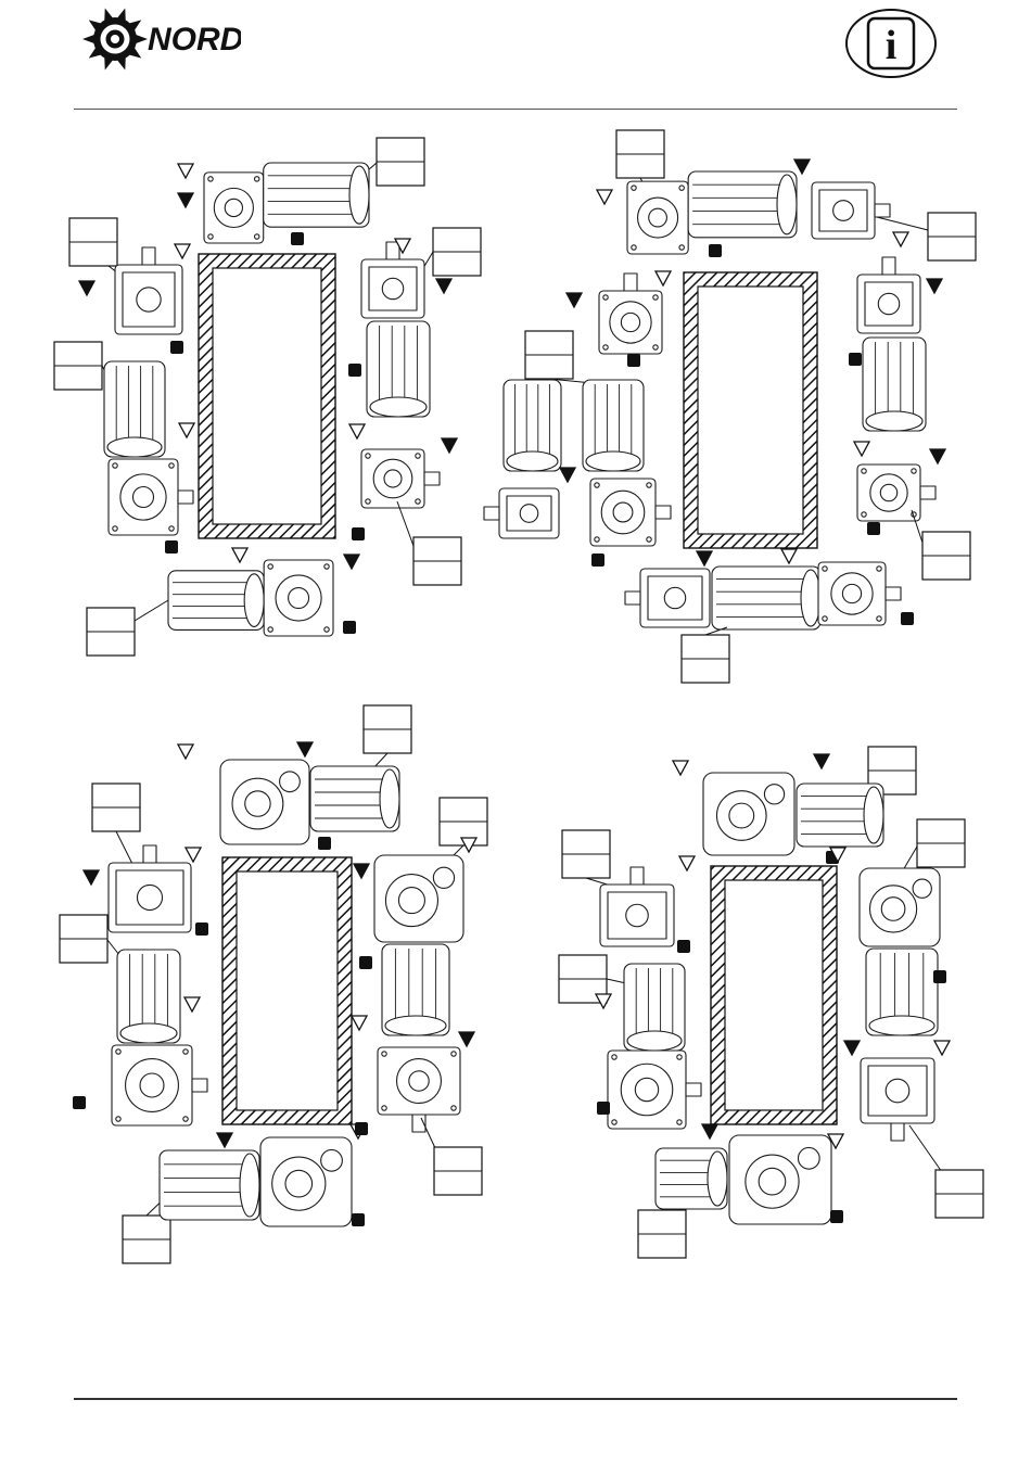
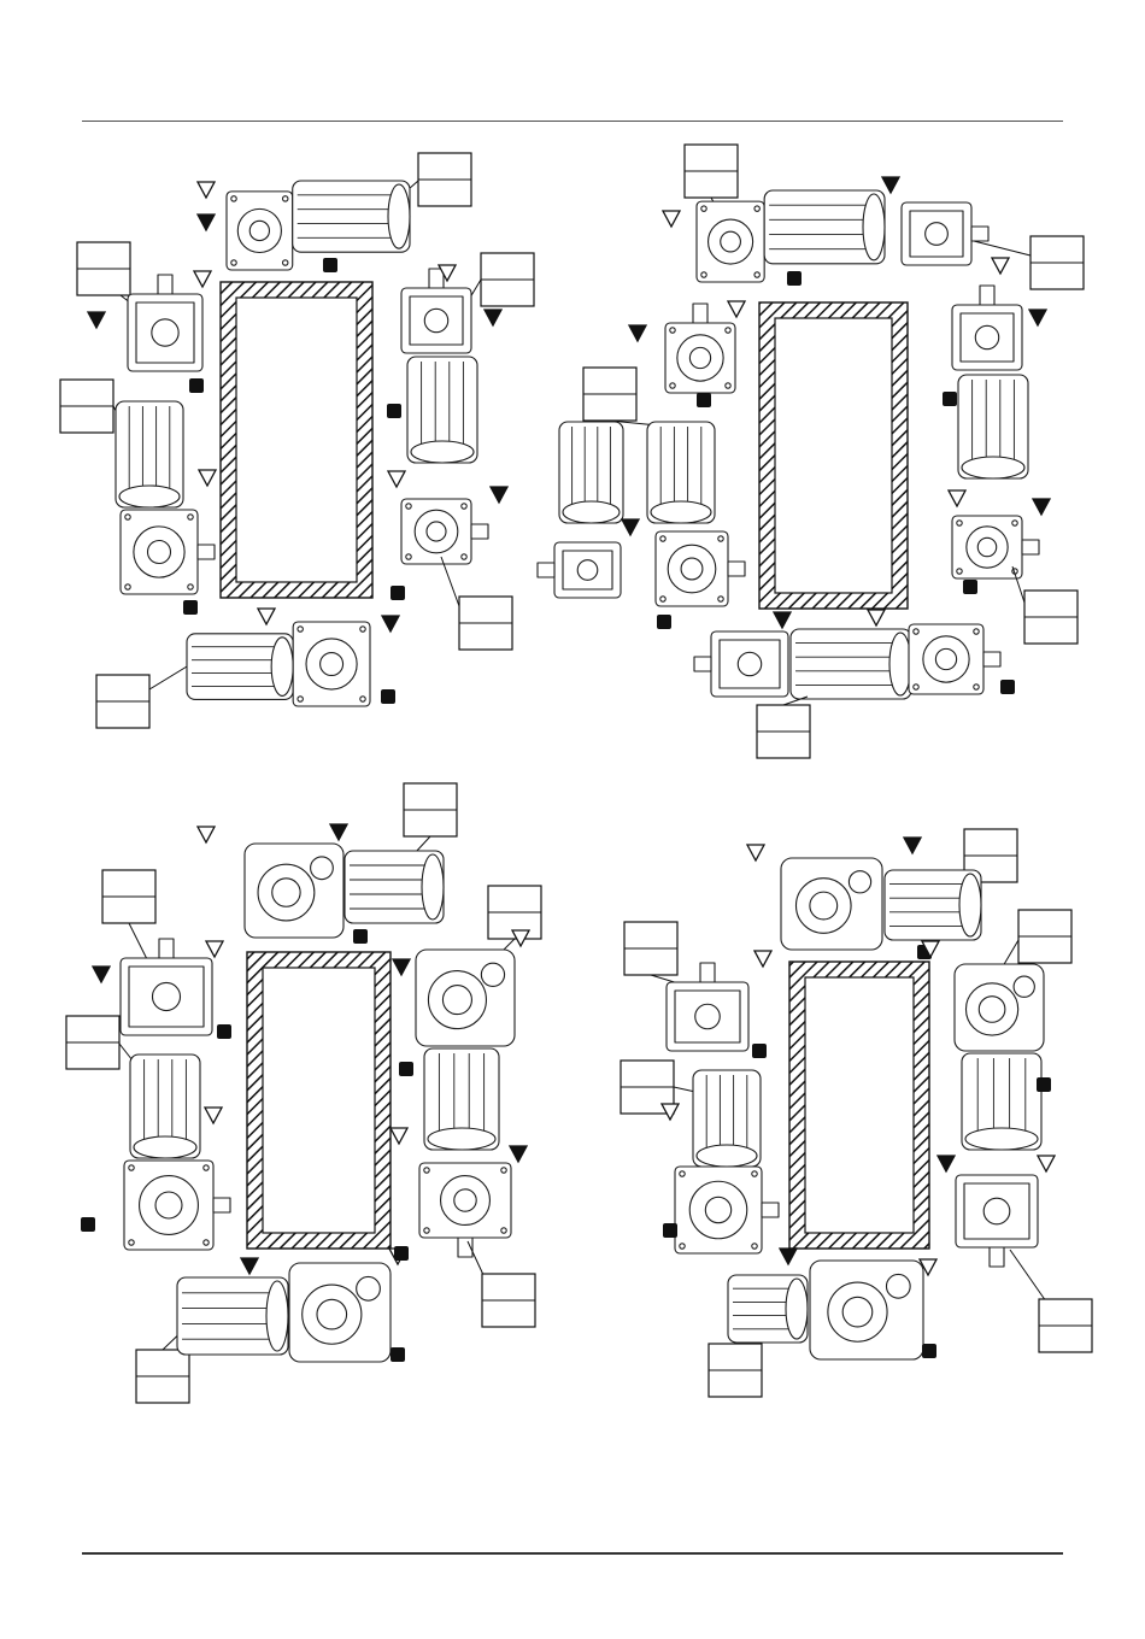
- NORD
- i
